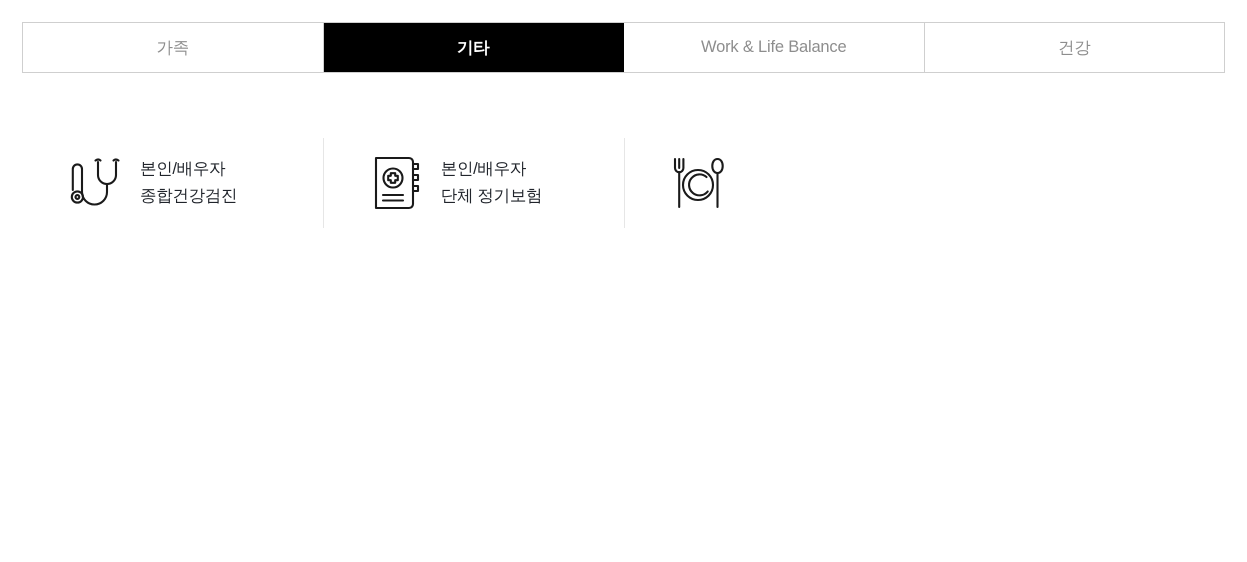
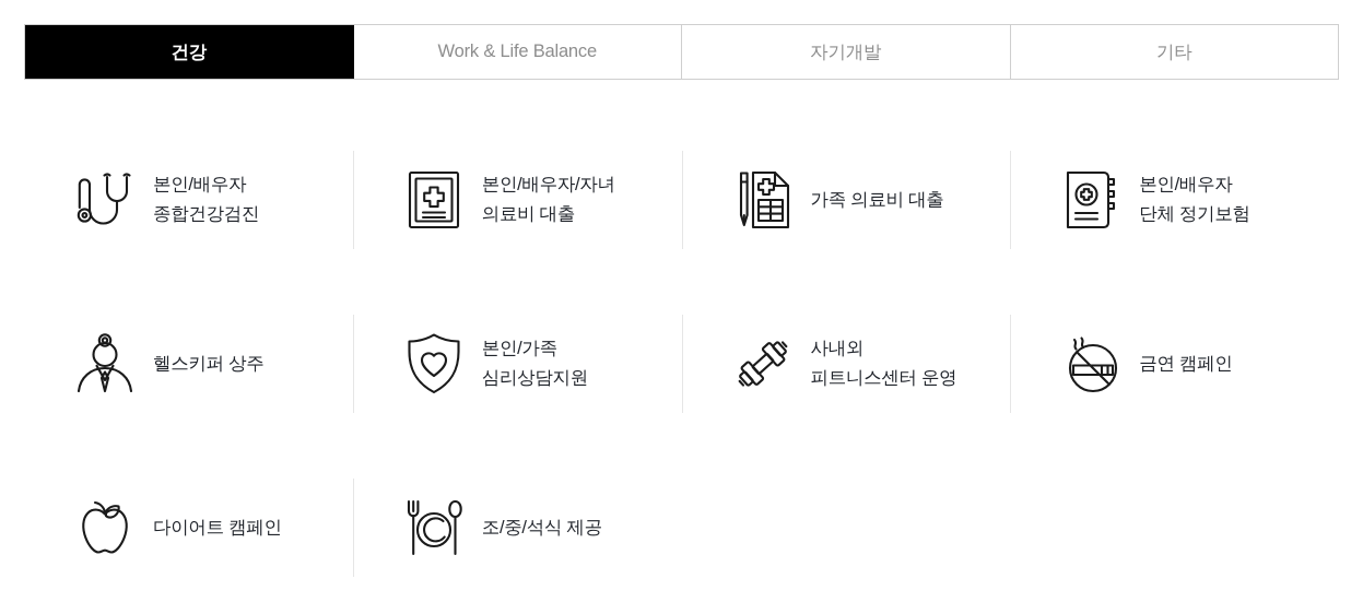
- 가족
- 기타
+ 건강
  Work & Life Balance
+ 자기개발
- 건강
+ 기타
  본인/배우자
  종합건강검진
+ 본인/배우자/자녀
+ 의료비 대출
+ 가족 의료비 대출
  본인/배우자
  단체 정기보험
+ 헬스키퍼 상주
+ 본인/가족
+ 심리상담지원
+ 사내외
+ 피트니스센터 운영
+ 금연 캠페인
+ 다이어트 캠페인
+ 조/중/석식 제공
